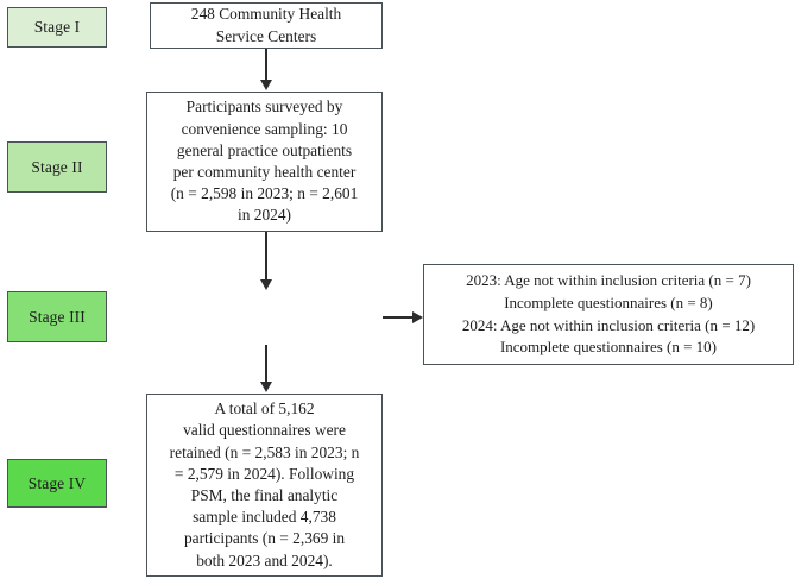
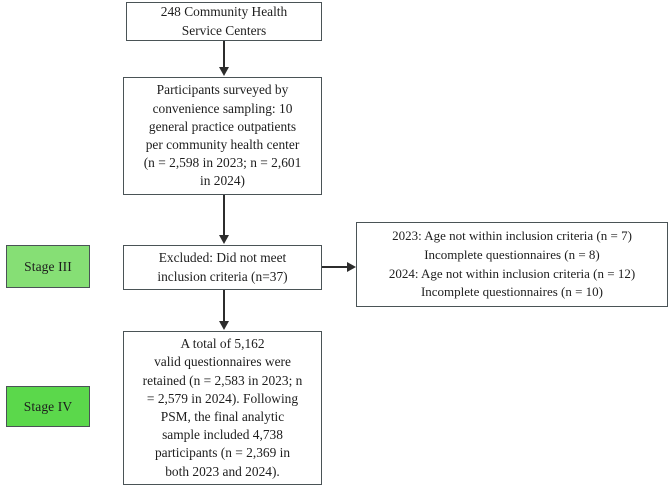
- Stage I
- Stage II
  Stage III
  Stage IV
  248 Community Health
  Service Centers
  Participants surveyed by
  convenience sampling: 10
  general practice outpatients
  per community health center
  (n = 2,598 in 2023; n = 2,601
  in 2024)
+ Excluded: Did not meet
+ inclusion criteria (n=37)
  2023: Age not within inclusion criteria (n = 7)
  Incomplete questionnaires (n = 8)
  2024: Age not within inclusion criteria (n = 12)
  Incomplete questionnaires (n = 10)
  A total of 5,162
  valid questionnaires were
  retained (n = 2,583 in 2023; n
  = 2,579 in 2024). Following
  PSM, the final analytic
  sample included 4,738
  participants (n = 2,369 in
  both 2023 and 2024).
